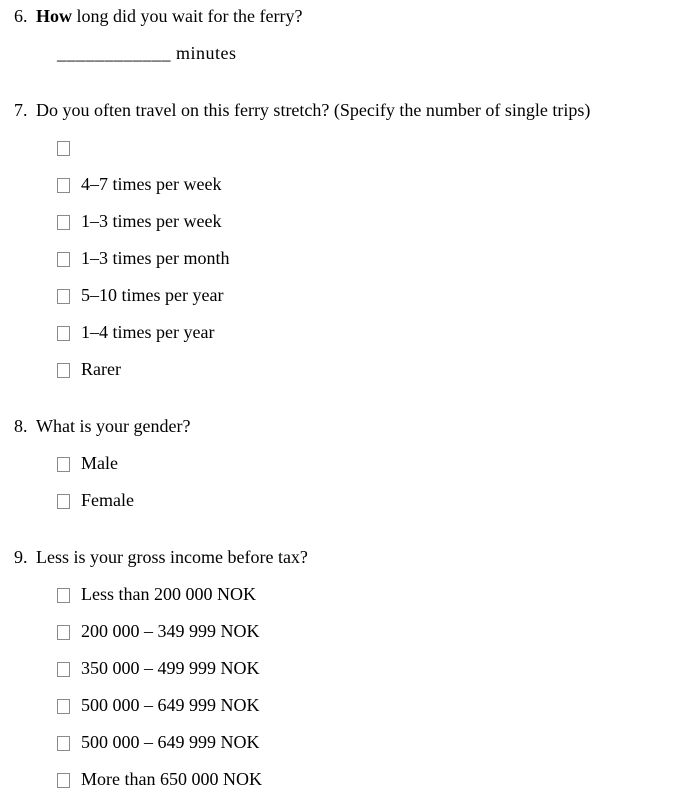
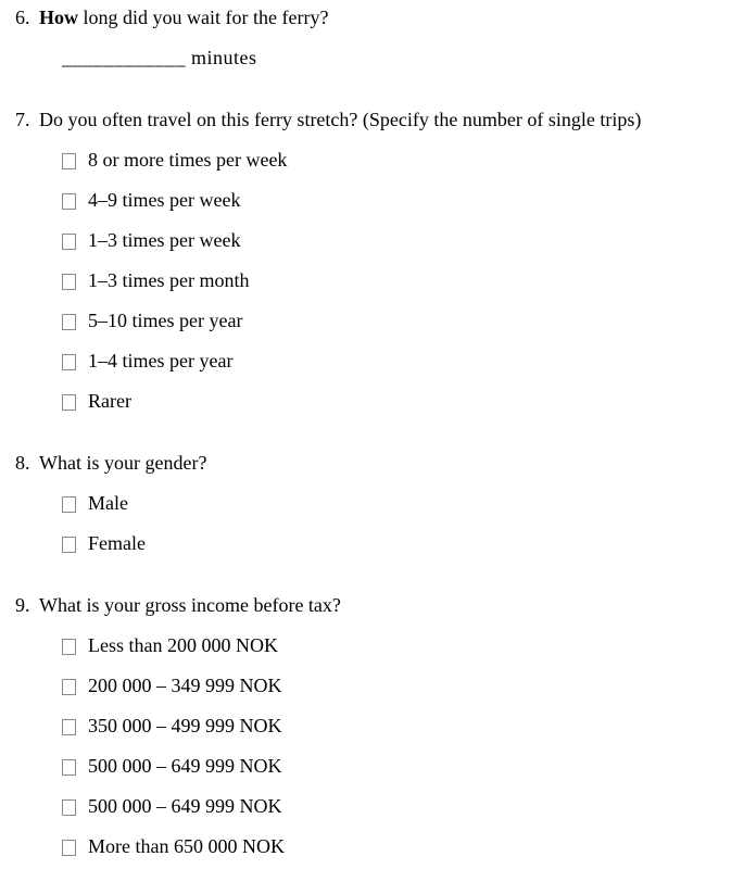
  6.
  How long did you wait for the ferry?
  ____________ minutes
  7.
  Do you often travel on this ferry stretch? (Specify the number of single trips)
+ 8 or more times per week
- 4–7 times per week
+ 4–9 times per week
  1–3 times per week
  1–3 times per month
  5–10 times per year
  1–4 times per year
  Rarer
  8.
  What is your gender?
  Male
  Female
  9.
- Less is your gross income before tax?
+ What is your gross income before tax?
  Less than 200 000 NOK
  200 000 – 349 999 NOK
  350 000 – 499 999 NOK
  500 000 – 649 999 NOK
  500 000 – 649 999 NOK
  More than 650 000 NOK
